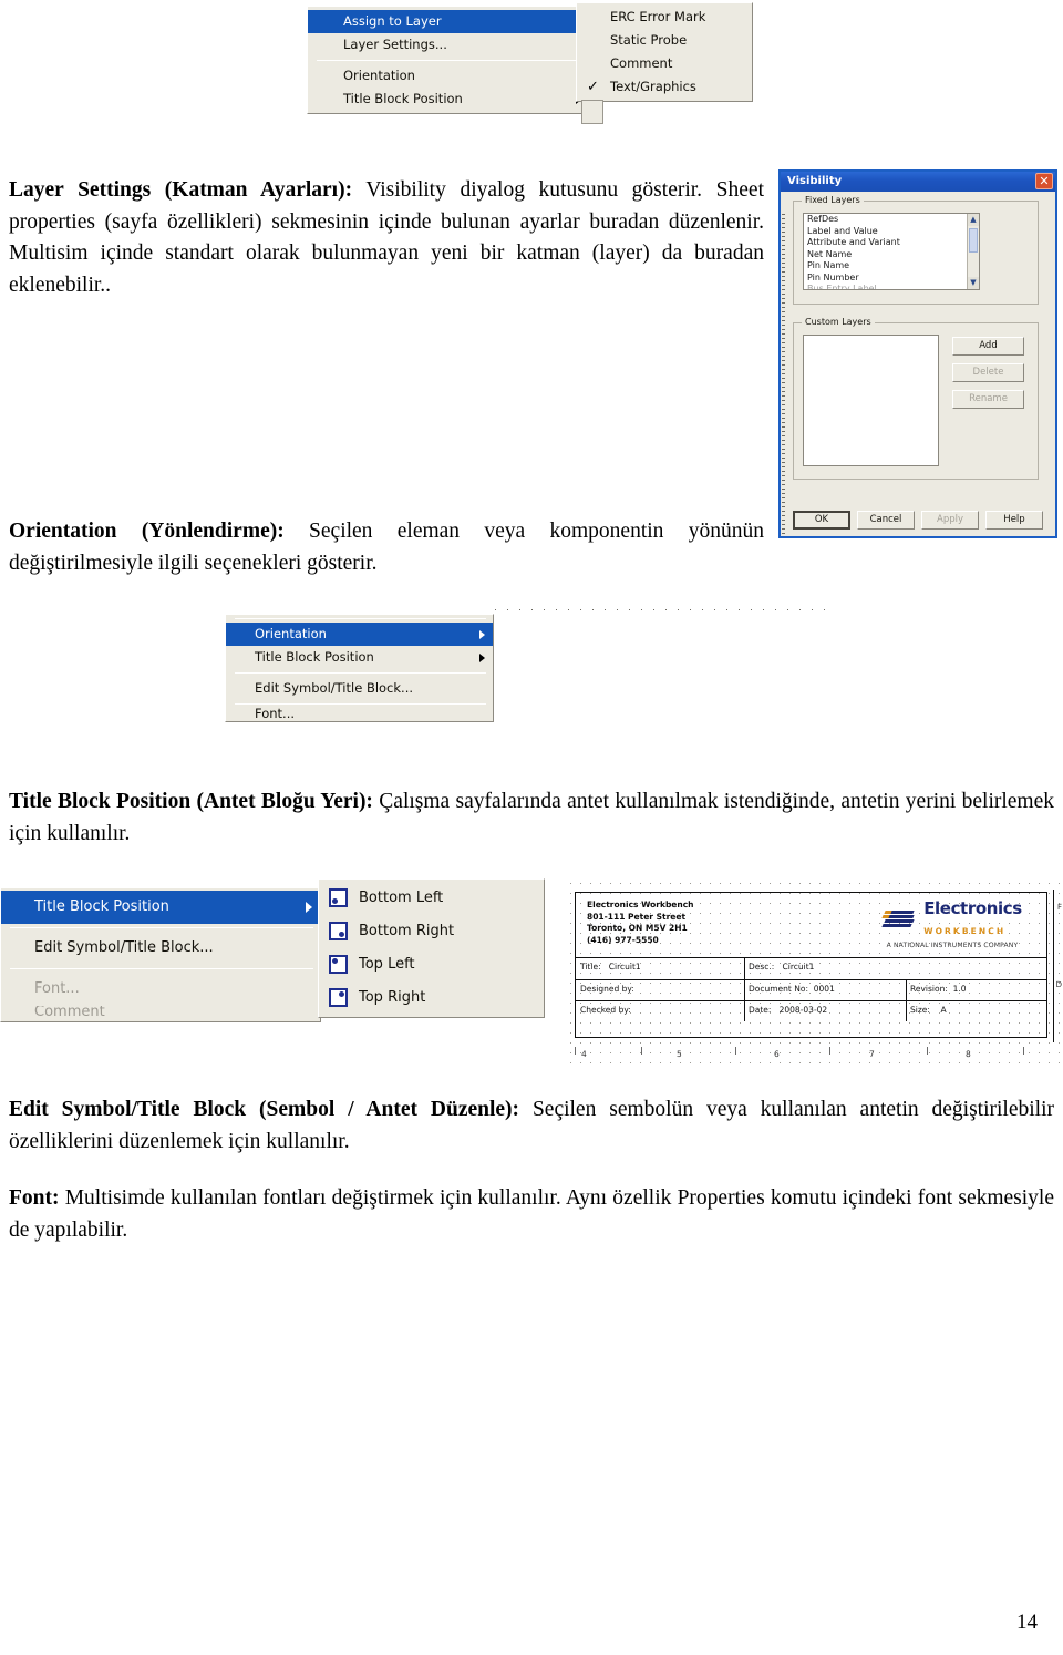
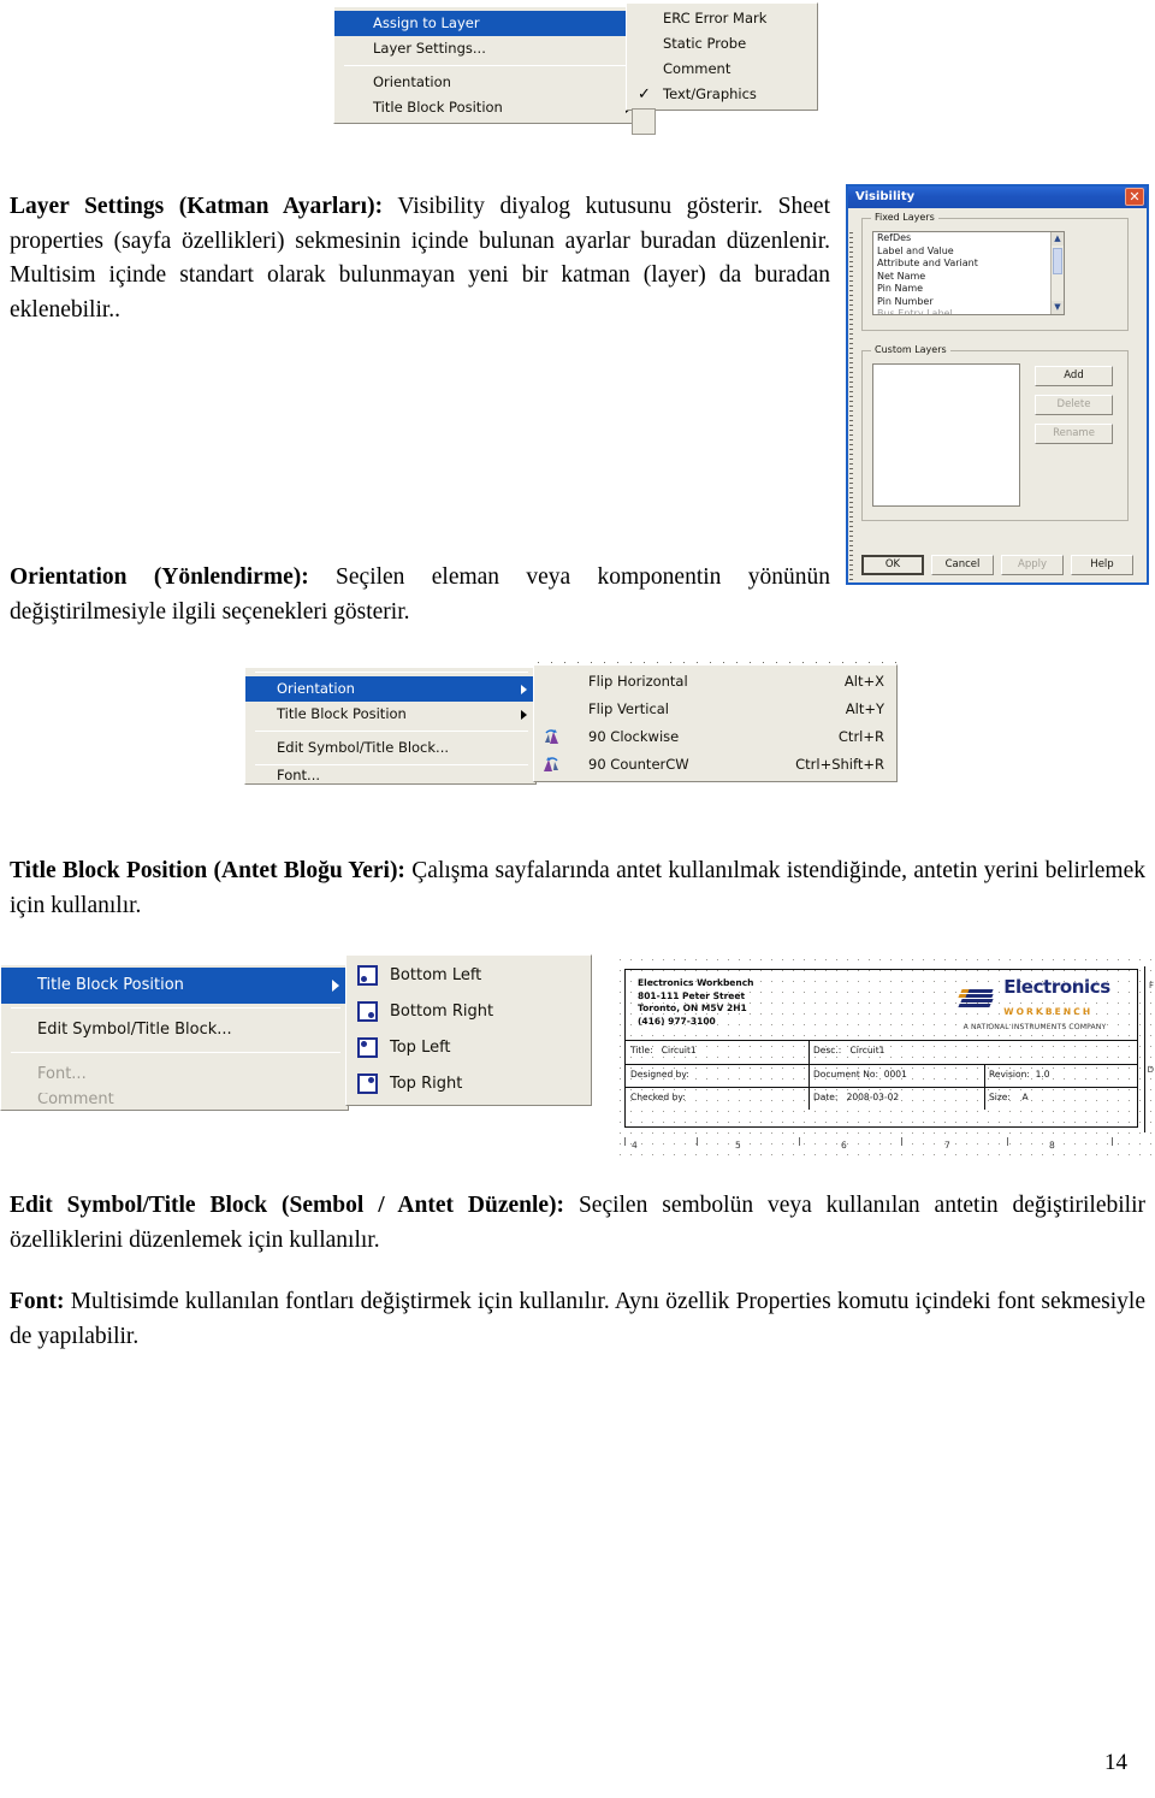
  Assign to Layer
  Layer Settings...
  Orientation
  Title Block Position
  ERC Error Mark
  Static Probe
  Comment
  ✓
  Text/Graphics
  Layer Settings (Katman Ayarları): Visibility diyalog kutusunu gösterir. Sheet properties (sayfa özellikleri) sekmesinin içinde bulunan ayarlar buradan düzenlenir. Multisim içinde standart olarak bulunmayan yeni bir katman (layer) da buradan eklenebilir..
  Visibility
  ✕
  Fixed Layers
  RefDes
  Label and Value
  Attribute and Variant
  Net Name
  Pin Name
  Pin Number
  Bus Entry Label
  ▲
  ▼
  Custom Layers
  Add
  Delete
  Rename
  OK
  Cancel
  Apply
  Help
  Orientation (Yönlendirme): Seçilen eleman veya komponentin yönünün değiştirilmesiyle ilgili seçenekleri gösterir.
  Orientation
  Title Block Position
  Edit Symbol/Title Block...
  Font...
+ Flip Horizontal
+ Alt+X
+ Flip Vertical
+ Alt+Y
+ 90 Clockwise
+ Ctrl+R
+ 90 CounterCW
+ Ctrl+Shift+R
  Title Block Position (Antet Bloğu Yeri): Çalışma sayfalarında antet kullanılmak istendiğinde, antetin yerini belirlemek için kullanılır.
  Title Block Position
  Edit Symbol/Title Block...
  Font...
  Comment
  Bottom Left
  Bottom Right
  Top Left
  Top Right
  Electronics Workbench
  801-111 Peter Street
  Toronto, ON M5V 2H1
- (416) 977-5550
+ (416) 977-3100
  Electronics
  WORKBENCH
  Title: Circuit1
  Desc.: Circuit1
  Designed by:
  Document No: 0001
  Revision: 1.0
  Checked by:
  Date: 2008-03-02
  Size: A
  F
  D
  4
  5
  6
  7
  8
  Edit Symbol/Title Block (Sembol / Antet Düzenle): Seçilen sembolün veya kullanılan antetin değiştirilebilir özelliklerini düzenlemek için kullanılır.
  Font: Multisimde kullanılan fontları değiştirmek için kullanılır. Aynı özellik Properties komutu içindeki font sekmesiyle de yapılabilir.
  14
